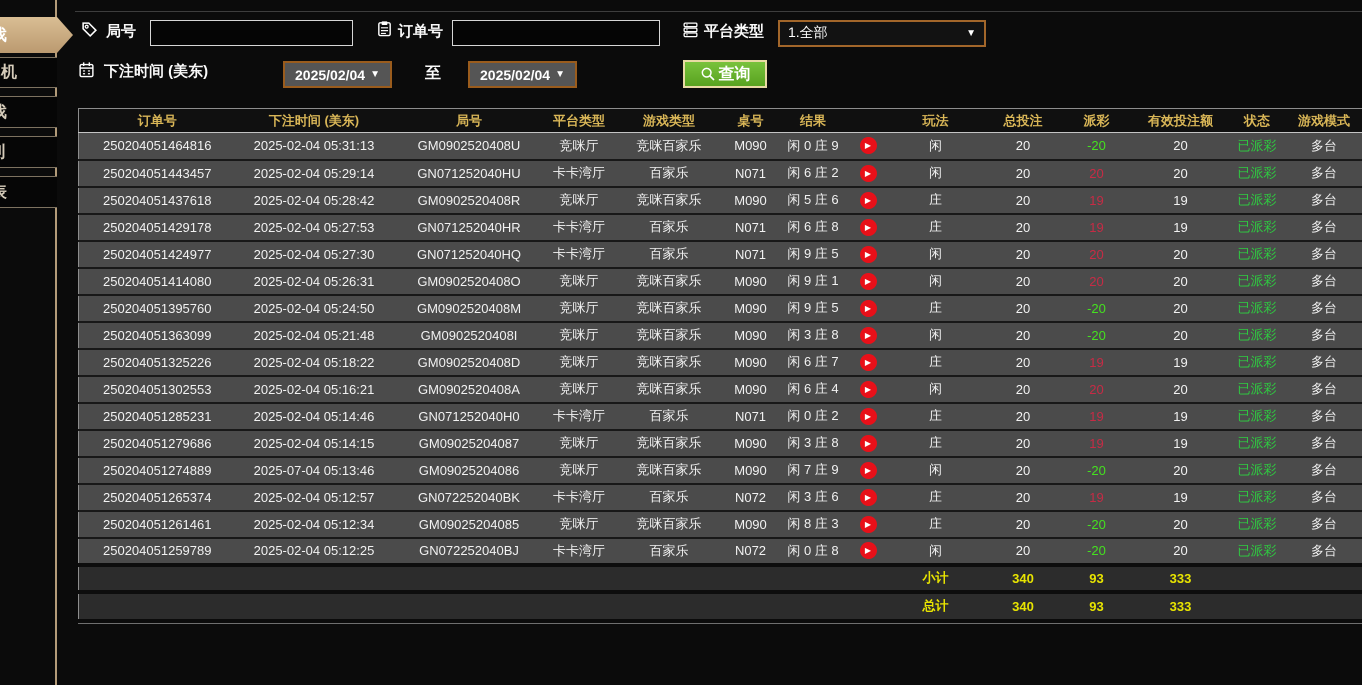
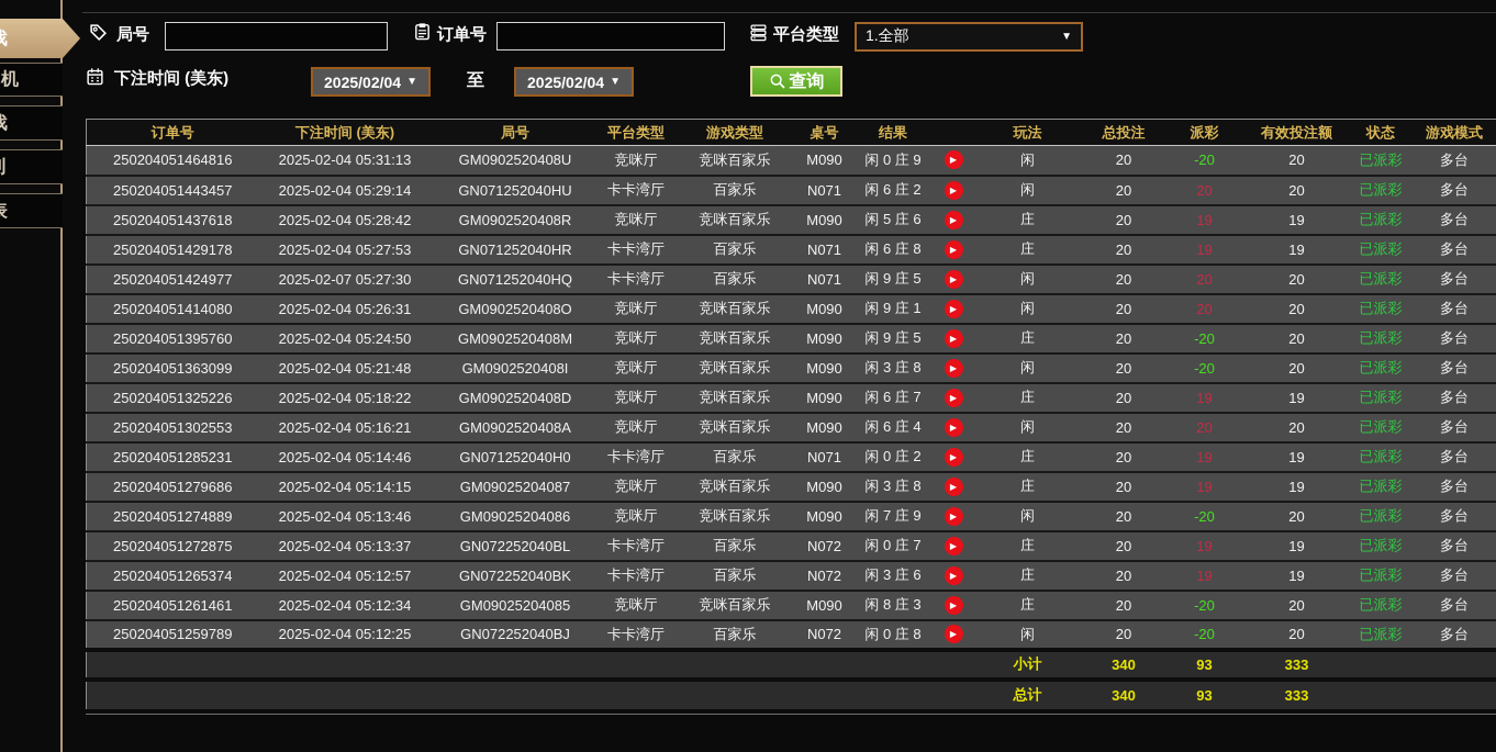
  机
  局号
  订单号
  平台类型
  1.全部
  ▼
  下注时间 (美东)
  2025/02/04
  ▼
  至
  2025/02/04
  ▼
  查询
  订单号	下注时间 (美东)	局号	平台类型	游戏类型	桌号	结果		玩法	总投注	派彩	有效投注额	状态	游戏模式
  250204051464816	2025-02-04 05:31:13	GM0902520408U	竞咪厅	竞咪百家乐	M090	闲 0 庄 9	▶	闲	20	-20	20	已派彩	多台
  250204051443457	2025-02-04 05:29:14	GN071252040HU	卡卡湾厅	百家乐	N071	闲 6 庄 2	▶	闲	20	20	20	已派彩	多台
  250204051437618	2025-02-04 05:28:42	GM0902520408R	竞咪厅	竞咪百家乐	M090	闲 5 庄 6	▶	庄	20	19	19	已派彩	多台
  250204051429178	2025-02-04 05:27:53	GN071252040HR	卡卡湾厅	百家乐	N071	闲 6 庄 8	▶	庄	20	19	19	已派彩	多台
- 250204051424977	2025-02-04 05:27:30	GN071252040HQ	卡卡湾厅	百家乐	N071	闲 9 庄 5	▶	闲	20	20	20	已派彩	多台
+ 250204051424977	2025-02-07 05:27:30	GN071252040HQ	卡卡湾厅	百家乐	N071	闲 9 庄 5	▶	闲	20	20	20	已派彩	多台
  250204051414080	2025-02-04 05:26:31	GM0902520408O	竞咪厅	竞咪百家乐	M090	闲 9 庄 1	▶	闲	20	20	20	已派彩	多台
  250204051395760	2025-02-04 05:24:50	GM0902520408M	竞咪厅	竞咪百家乐	M090	闲 9 庄 5	▶	庄	20	-20	20	已派彩	多台
  250204051363099	2025-02-04 05:21:48	GM0902520408I	竞咪厅	竞咪百家乐	M090	闲 3 庄 8	▶	闲	20	-20	20	已派彩	多台
  250204051325226	2025-02-04 05:18:22	GM0902520408D	竞咪厅	竞咪百家乐	M090	闲 6 庄 7	▶	庄	20	19	19	已派彩	多台
  250204051302553	2025-02-04 05:16:21	GM0902520408A	竞咪厅	竞咪百家乐	M090	闲 6 庄 4	▶	闲	20	20	20	已派彩	多台
  250204051285231	2025-02-04 05:14:46	GN071252040H0	卡卡湾厅	百家乐	N071	闲 0 庄 2	▶	庄	20	19	19	已派彩	多台
  250204051279686	2025-02-04 05:14:15	GM09025204087	竞咪厅	竞咪百家乐	M090	闲 3 庄 8	▶	庄	20	19	19	已派彩	多台
- 250204051274889	2025-07-04 05:13:46	GM09025204086	竞咪厅	竞咪百家乐	M090	闲 7 庄 9	▶	闲	20	-20	20	已派彩	多台
+ 250204051274889	2025-02-04 05:13:46	GM09025204086	竞咪厅	竞咪百家乐	M090	闲 7 庄 9	▶	闲	20	-20	20	已派彩	多台
+ 250204051272875	2025-02-04 05:13:37	GN072252040BL	卡卡湾厅	百家乐	N072	闲 0 庄 7	▶	庄	20	19	19	已派彩	多台
  250204051265374	2025-02-04 05:12:57	GN072252040BK	卡卡湾厅	百家乐	N072	闲 3 庄 6	▶	庄	20	19	19	已派彩	多台
  250204051261461	2025-02-04 05:12:34	GM09025204085	竞咪厅	竞咪百家乐	M090	闲 8 庄 3	▶	庄	20	-20	20	已派彩	多台
  250204051259789	2025-02-04 05:12:25	GN072252040BJ	卡卡湾厅	百家乐	N072	闲 0 庄 8	▶	闲	20	-20	20	已派彩	多台
  								小计	340	93	333
  								总计	340	93	333
